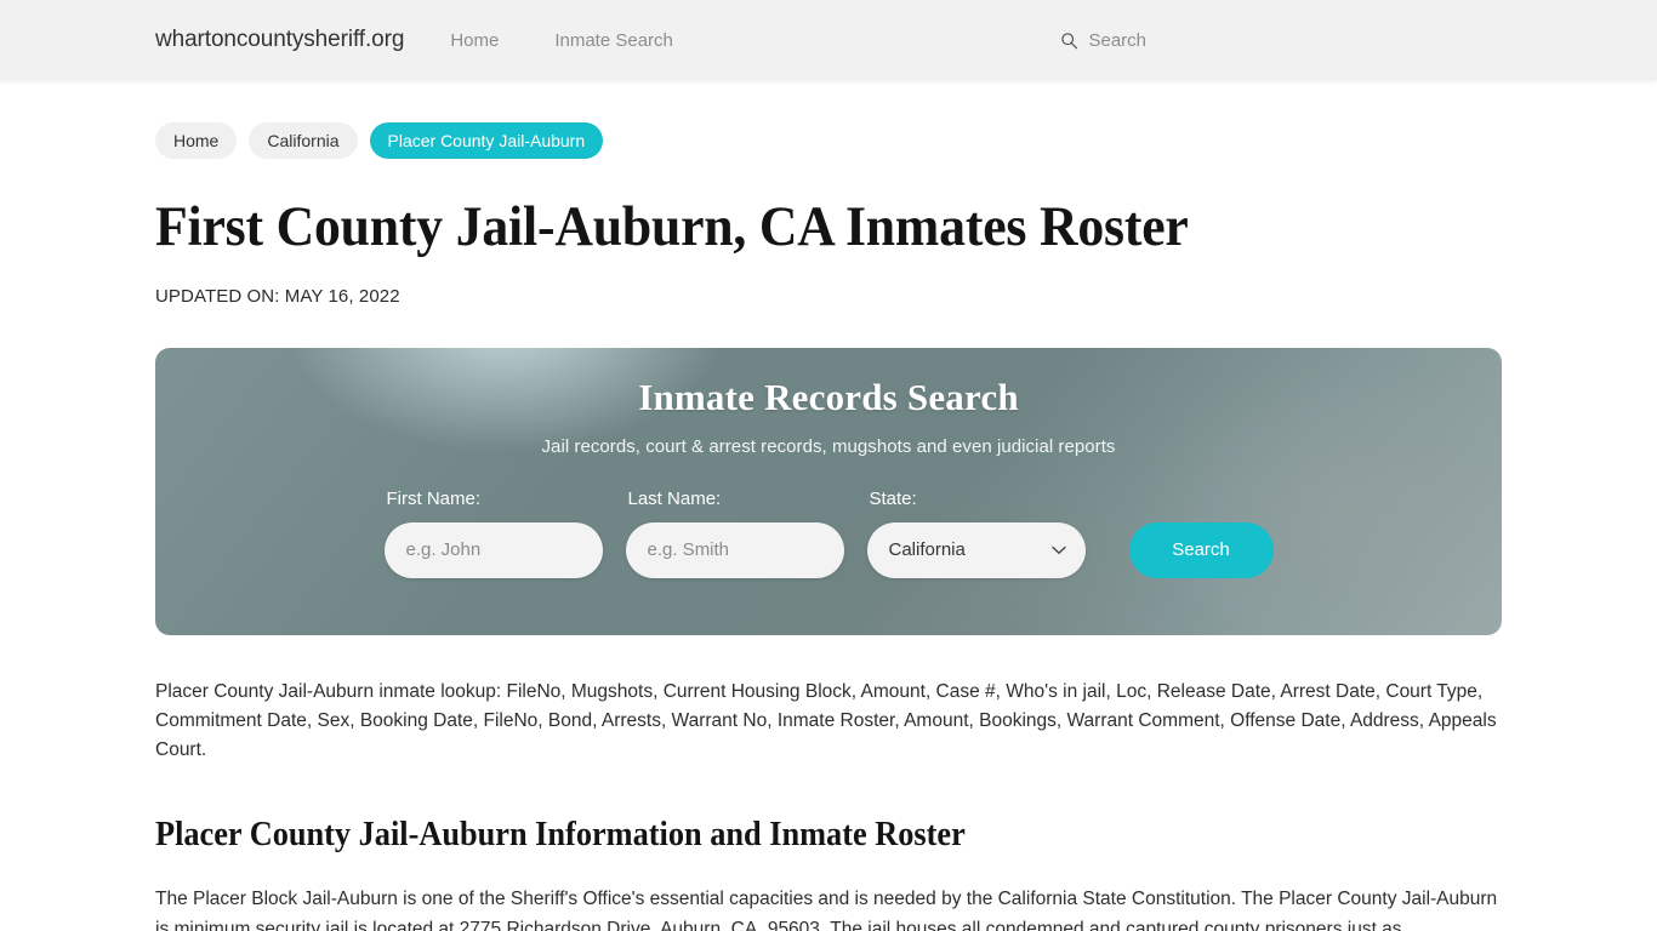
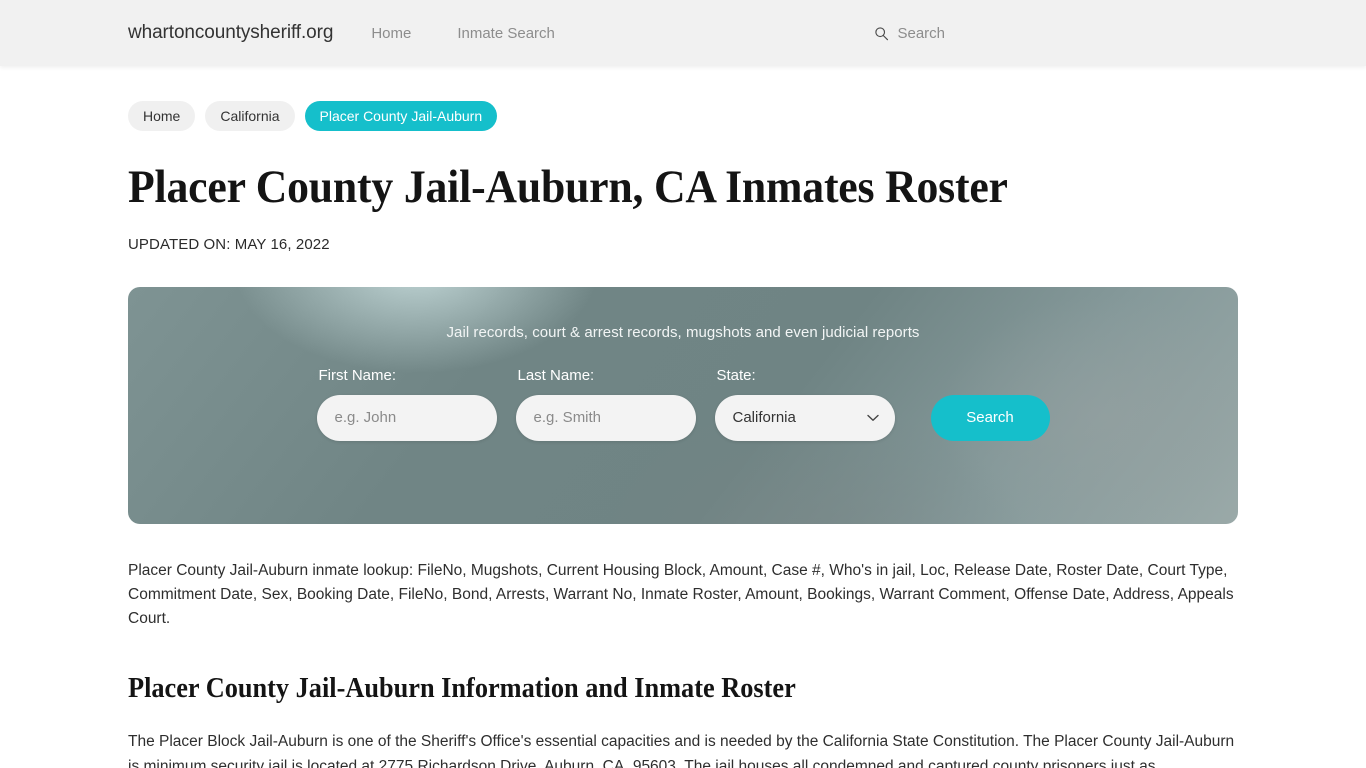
  whartoncountysheriff.org
  Home
  Inmate Search
  Search
  Home
  California
  Placer County Jail-Auburn
- First County Jail-Auburn, CA Inmates Roster
+ Placer County Jail-Auburn, CA Inmates Roster
  UPDATED ON: MAY 16, 2022
- Inmate Records Search
  Jail records, court & arrest records, mugshots and even judicial reports
  First Name:
  e.g. John
  Last Name:
  e.g. Smith
  State:
  California
  Search
- Placer County Jail-Auburn inmate lookup: FileNo, Mugshots, Current Housing Block, Amount, Case #, Who's in jail, Loc, Release Date, Arrest Date, Court Type, Commitment Date, Sex, Booking Date, FileNo, Bond, Arrests, Warrant No, Inmate Roster, Amount, Bookings, Warrant Comment, Offense Date, Address, Appeals Court.
+ Placer County Jail-Auburn inmate lookup: FileNo, Mugshots, Current Housing Block, Amount, Case #, Who's in jail, Loc, Release Date, Roster Date, Court Type, Commitment Date, Sex, Booking Date, FileNo, Bond, Arrests, Warrant No, Inmate Roster, Amount, Bookings, Warrant Comment, Offense Date, Address, Appeals Court.
  Placer County Jail-Auburn Information and Inmate Roster
  The Placer Block Jail-Auburn is one of the Sheriff's Office's essential capacities and is needed by the California State Constitution. The Placer County Jail-Auburn is minimum security jail is located at 2775 Richardson Drive, Auburn, CA, 95603. The jail houses all condemned and captured county prisoners just as
